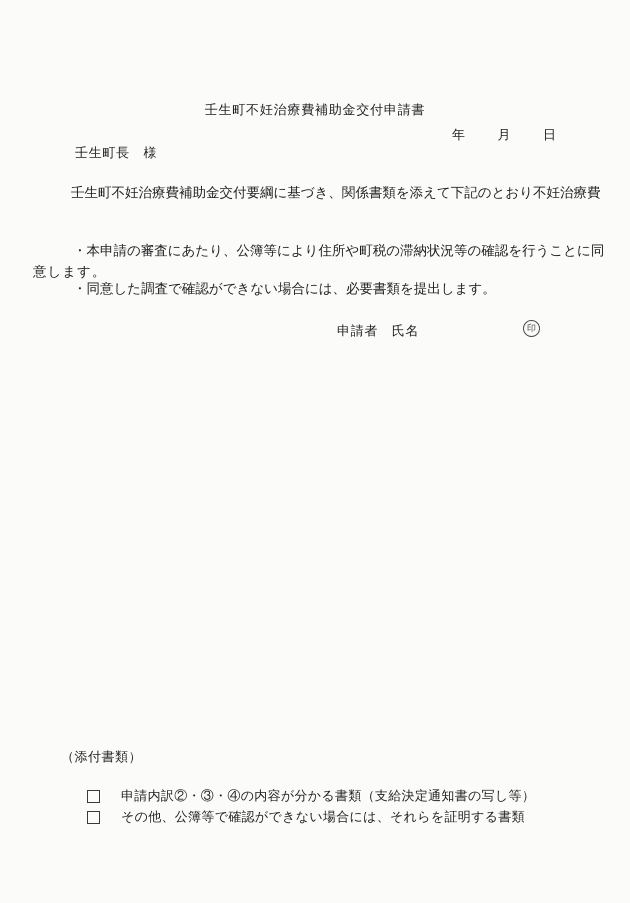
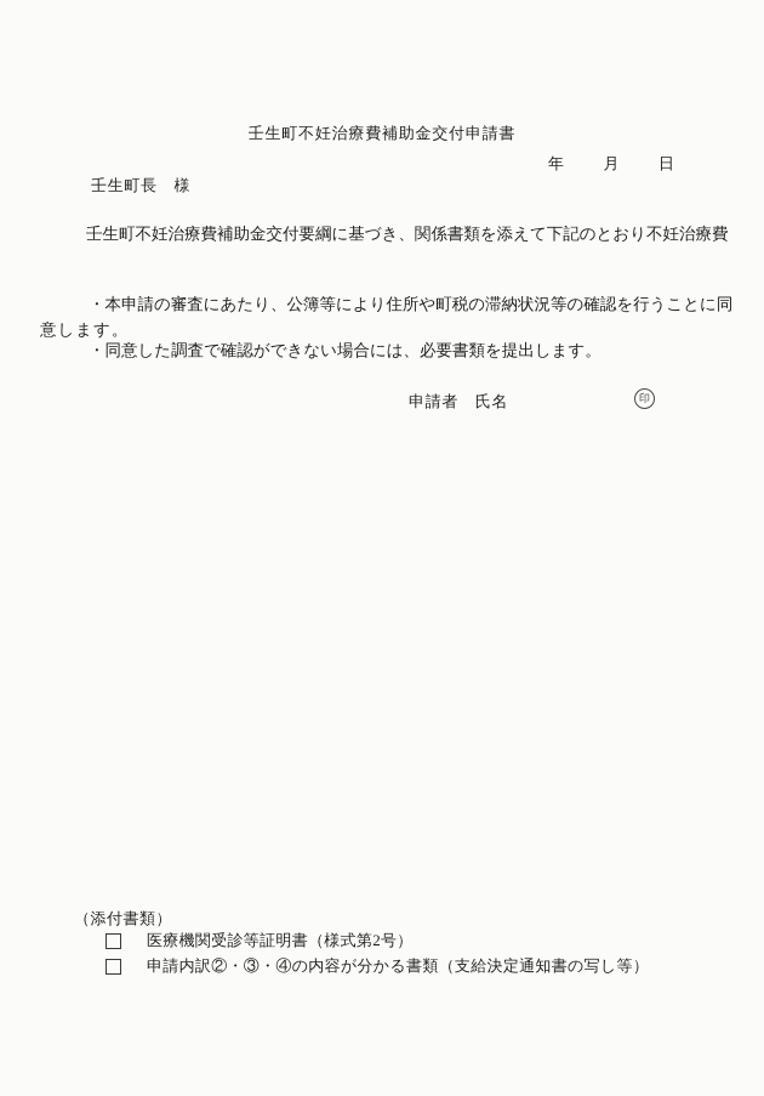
  壬生町不妊治療費補助金交付申請書
  年
  月
  日
  壬生町長 様
  壬生町不妊治療費補助金交付要綱に基づき、関係書類を添えて下記のとおり不妊治療費
  ・本申請の審査にあたり、公簿等により住所や町税の滞納状況等の確認を行うことに同
  意します。
  ・同意した調査で確認ができない場合には、必要書類を提出します。
  申請者 氏名
  印
  （添付書類）
+ 医療機関受診等証明書（様式第2号）
  申請内訳②・③・④の内容が分かる書類（支給決定通知書の写し等）
- その他、公簿等で確認ができない場合には、それらを証明する書類
